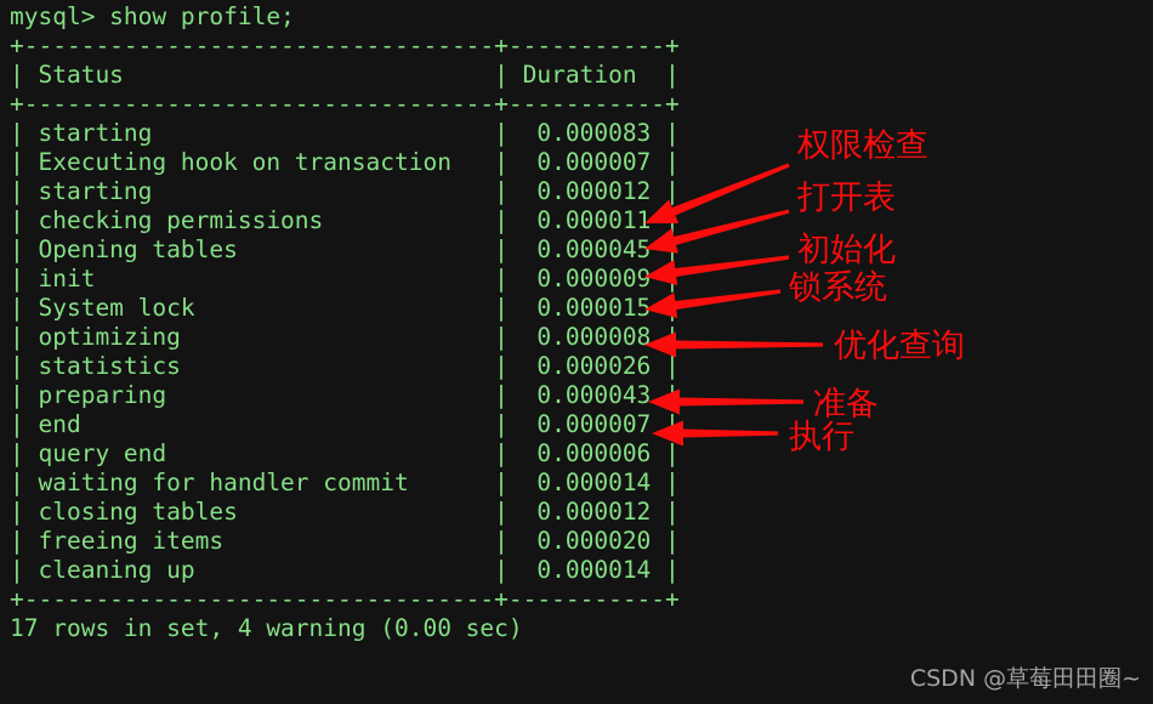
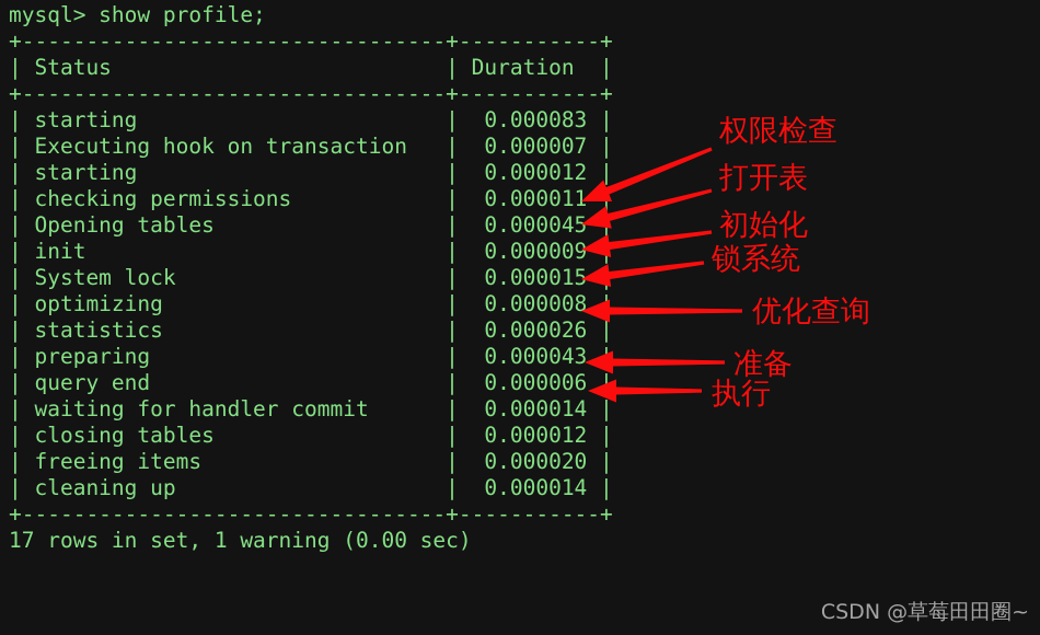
  mysql> show profile;
  +---------------------------------+-----------+
  | Status | Duration |
  +---------------------------------+-----------+
  | starting | 0.000083 |
  | Executing hook on transaction | 0.000007 |
  | starting | 0.000012 |
  | checking permissions | 0.000011
  | Opening tables | 0.000045
  | init | 0.000009
  | System lock | 0.000015
  | optimizing | 0.000008
  | statistics | 0.000026 |
  | preparing | 0.000043
- | end | 0.000007 |
  | query end | 0.000006 |
  | waiting for handler commit | 0.000014 |
  | closing tables | 0.000012 |
  | freeing items | 0.000020 |
  | cleaning up | 0.000014 |
  +---------------------------------+-----------+
- 17 rows in set, 4 warning (0.00 sec)
+ 17 rows in set, 1 warning (0.00 sec)
  权限检查
  打开表
  初始化
  锁系统
  优化查询
  准备
  执行
  CSDN @草莓田田圈~
